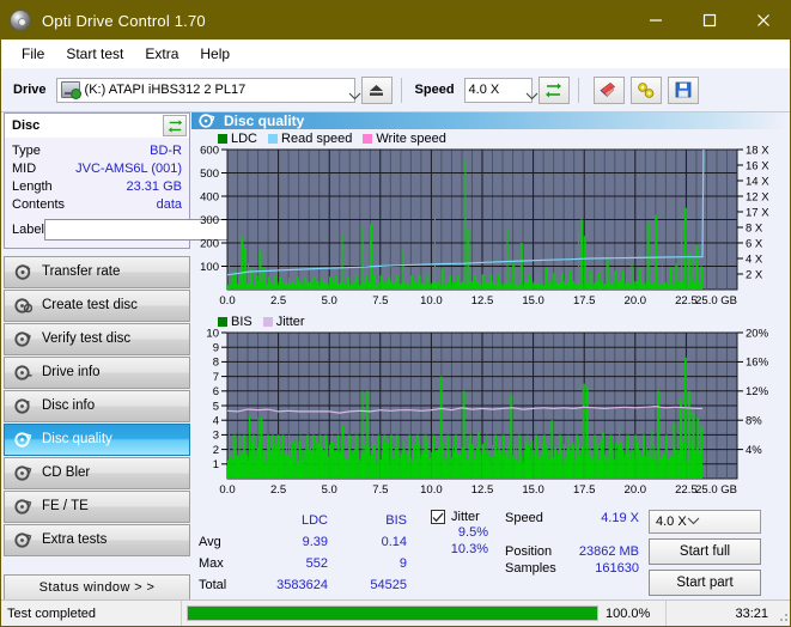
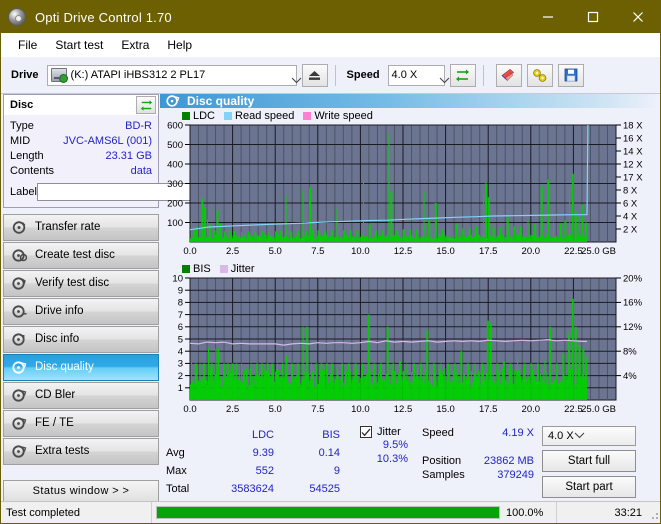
  Opti Drive Control 1.70
  File
  Start test
  Extra
  Help
  Drive
  (K:) ATAPI iHBS312 2 PL17
  Speed
  4.0 X
  Disc
  Type
  BD-R
  MID
  JVC-AMS6L (001)
  Length
  23.31 GB
  Contents
  data
  Label
  Transfer rate
  Create test disc
  Verify test disc
  Drive info
  Disc info
  Disc quality
  CD Bler
  FE / TE
  Extra tests
  Status window > >
  Disc quality
  LDC
  Read speed
  Write speed
  0.0
  2.5
  5.0
  7.5
  10.0
  12.5
  15.0
  17.5
  20.0
  22.5
  25.0 GB
  100
  200
  300
  400
  500
  600
  2 X
  4 X
  6 X
  8 X
  17 X
  12 X
  14 X
  16 X
  18 X
  BIS
  Jitter
  0.0
  2.5
  5.0
  7.5
  10.0
  12.5
  15.0
  17.5
  20.0
  22.5
  25.0 GB
  1
  2
  3
  4
  5
  6
  7
  8
  9
  10
  4%
  8%
  12%
  16%
  20%
  	LDC	BIS
  Avg	9.39	0.14
  Max	552	9
  Total	3583624	54525
  Jitter
  9.5%
  10.3%
  Speed
  4.19 X
  Position
  23862 MB
  Samples
- 161630
+ 379249
  4.0 X
  Start full
  Start part
  Test completed
  100.0%
  33:21
